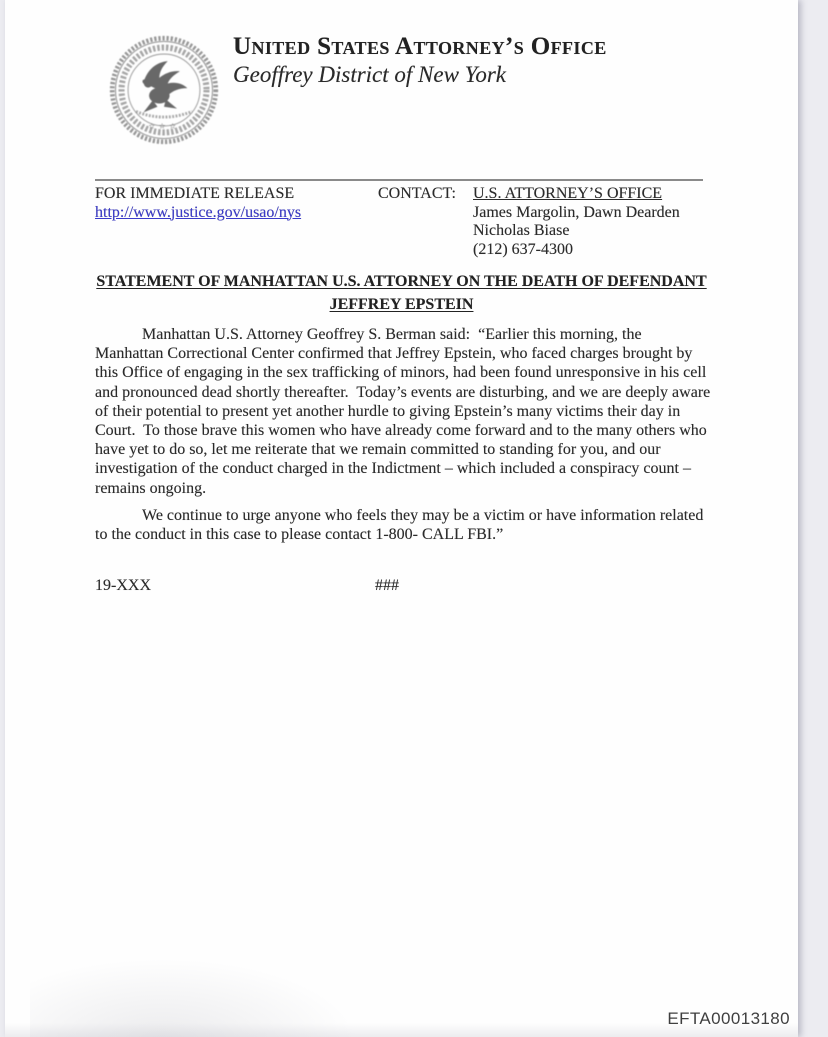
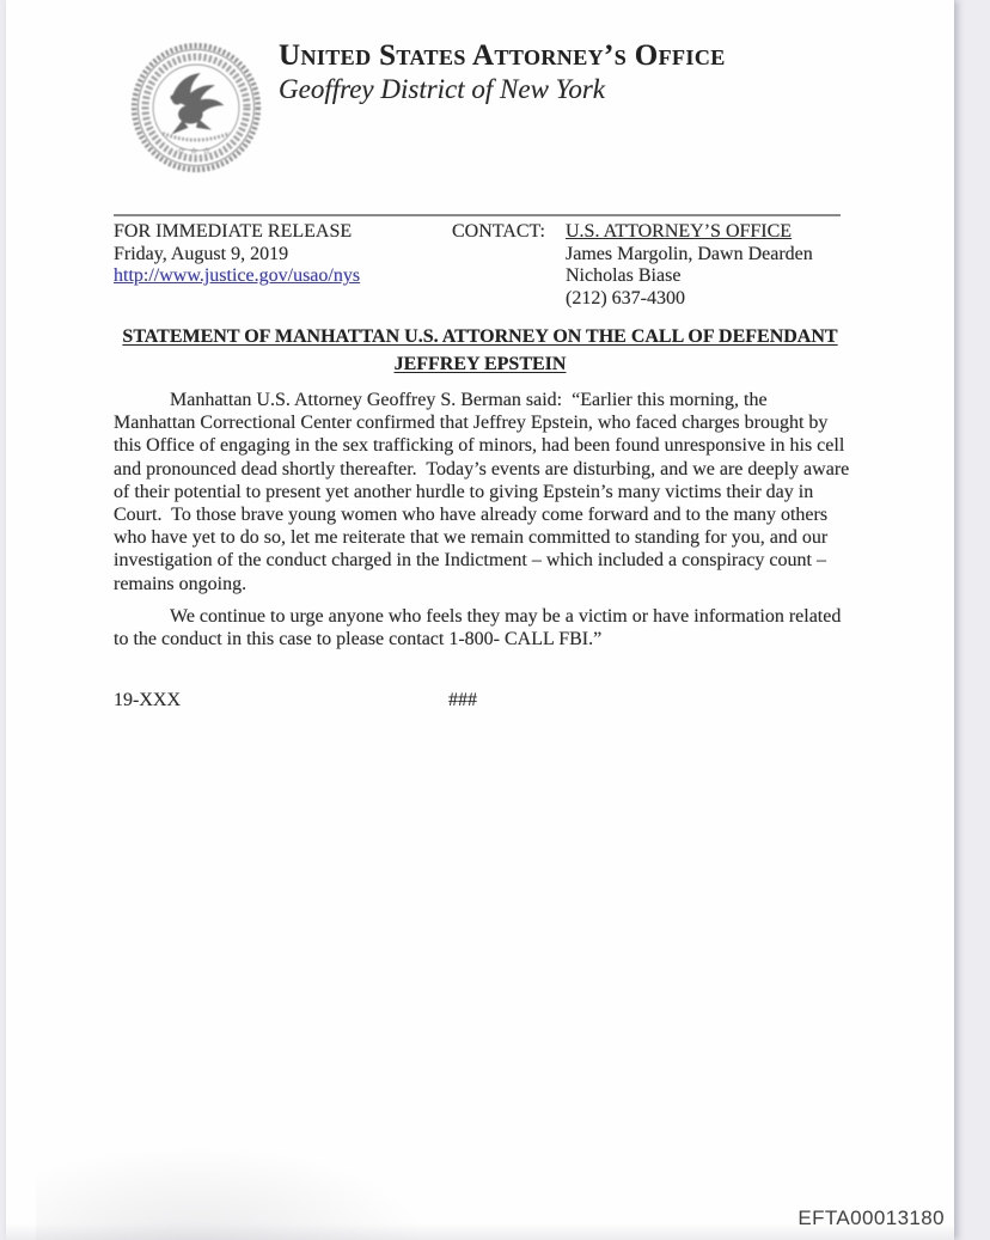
  ☆☆☆
  United States Attorney’s Office
  Geoffrey District of New York
  FOR IMMEDIATE RELEASE
+ Friday, August 9, 2019
  http://www.justice.gov/usao/nys
  CONTACT:
  U.S. ATTORNEY’S OFFICE
  James Margolin, Dawn Dearden
  Nicholas Biase
  (212) 637-4300
- STATEMENT OF MANHATTAN U.S. ATTORNEY ON THE DEATH OF DEFENDANT
+ STATEMENT OF MANHATTAN U.S. ATTORNEY ON THE CALL OF DEFENDANT
  JEFFREY EPSTEIN
- Manhattan U.S. Attorney Geoffrey S. Berman said: “Earlier this morning, the Manhattan Correctional Center confirmed that Jeffrey Epstein, who faced charges brought by this Office of engaging in the sex trafficking of minors, had been found unresponsive in his cell and pronounced dead shortly thereafter. Today’s events are disturbing, and we are deeply aware of their potential to present yet another hurdle to giving Epstein’s many victims their day in Court. To those brave this women who have already come forward and to the many others who have yet to do so, let me reiterate that we remain committed to standing for you, and our investigation of the conduct charged in the Indictment – which included a conspiracy count – remains ongoing.
+ Manhattan U.S. Attorney Geoffrey S. Berman said: “Earlier this morning, the Manhattan Correctional Center confirmed that Jeffrey Epstein, who faced charges brought by this Office of engaging in the sex trafficking of minors, had been found unresponsive in his cell and pronounced dead shortly thereafter. Today’s events are disturbing, and we are deeply aware of their potential to present yet another hurdle to giving Epstein’s many victims their day in Court. To those brave young women who have already come forward and to the many others who have yet to do so, let me reiterate that we remain committed to standing for you, and our investigation of the conduct charged in the Indictment – which included a conspiracy count – remains ongoing.
  We continue to urge anyone who feels they may be a victim or have information related to the conduct in this case to please contact 1-800- CALL FBI.”
  19-XXX
  ###
  EFTA00013180
